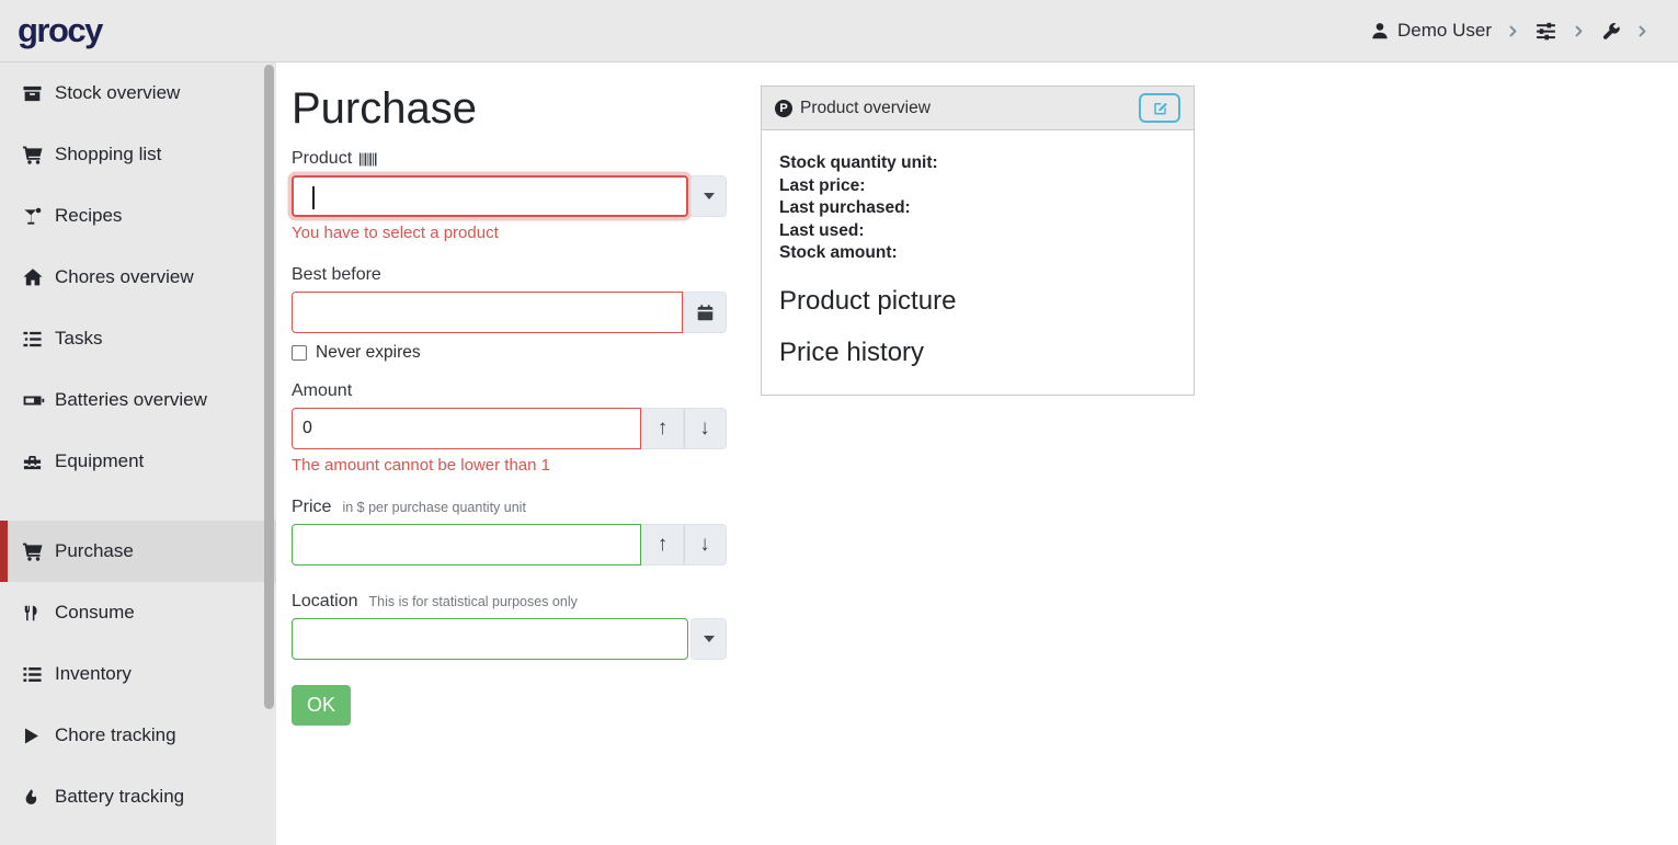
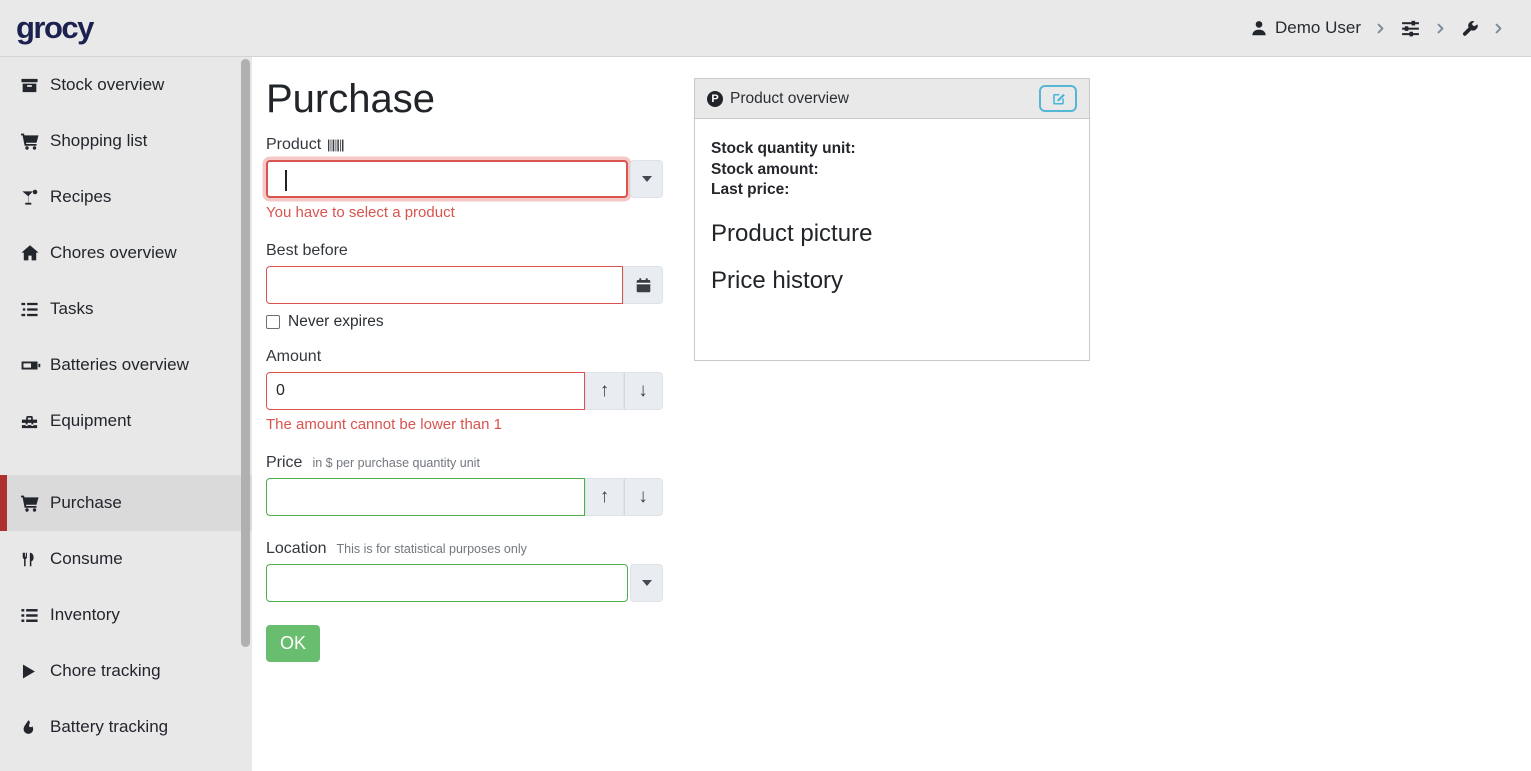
  grocy
  Demo User
  Stock overview
  Shopping list
  Recipes
  Chores overview
  Tasks
  Batteries overview
  Equipment
  Purchase
  Consume
  Inventory
  Chore tracking
  Battery tracking
  Purchase
  Product
  You have to select a product
  Best before
  Never expires
  Amount
  0
  ↑
  ↓
  The amount cannot be lower than 1
  Price
  in $ per purchase quantity unit
  ↑
  ↓
  Location
  This is for statistical purposes only
  OK
  P
  Product overview
  Stock quantity unit:
- Last price:
+ Stock amount:
- Last purchased:
- Last used:
- Stock amount:
+ Last price:
  Product picture
  Price history
